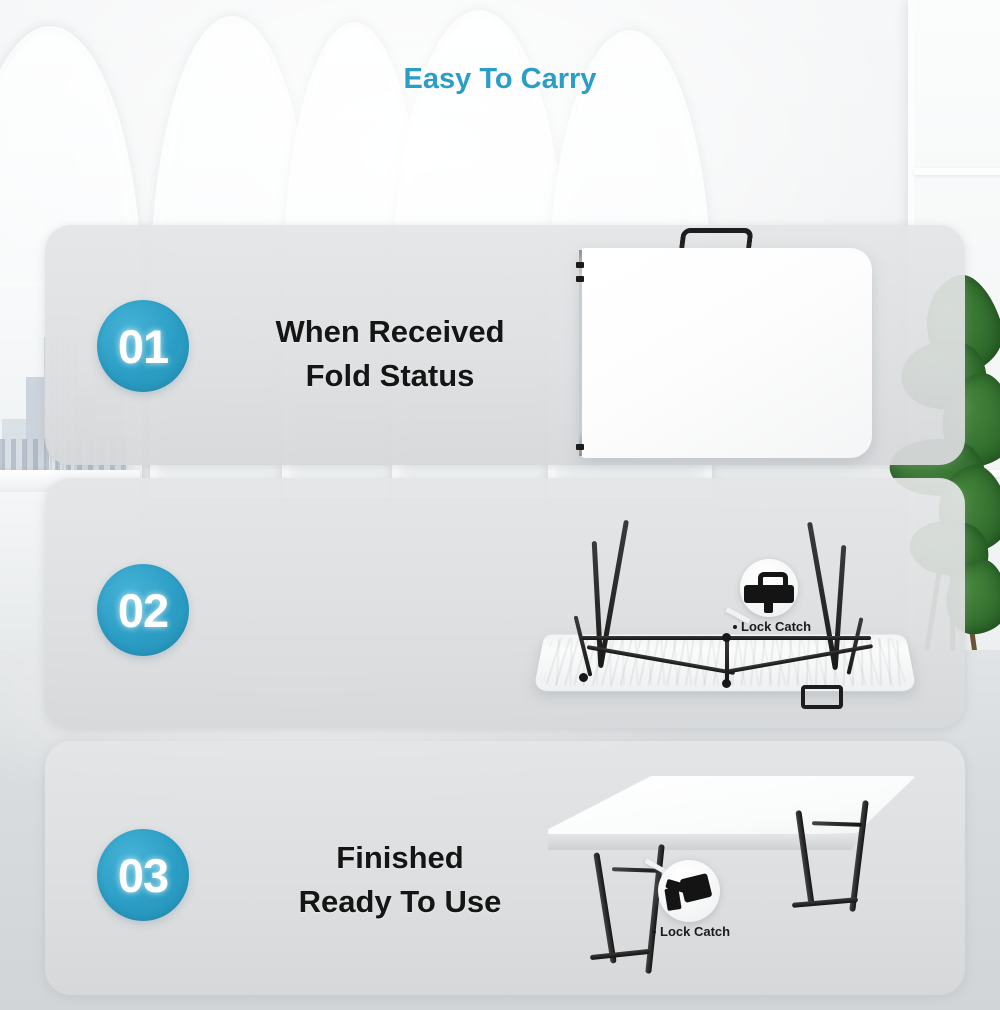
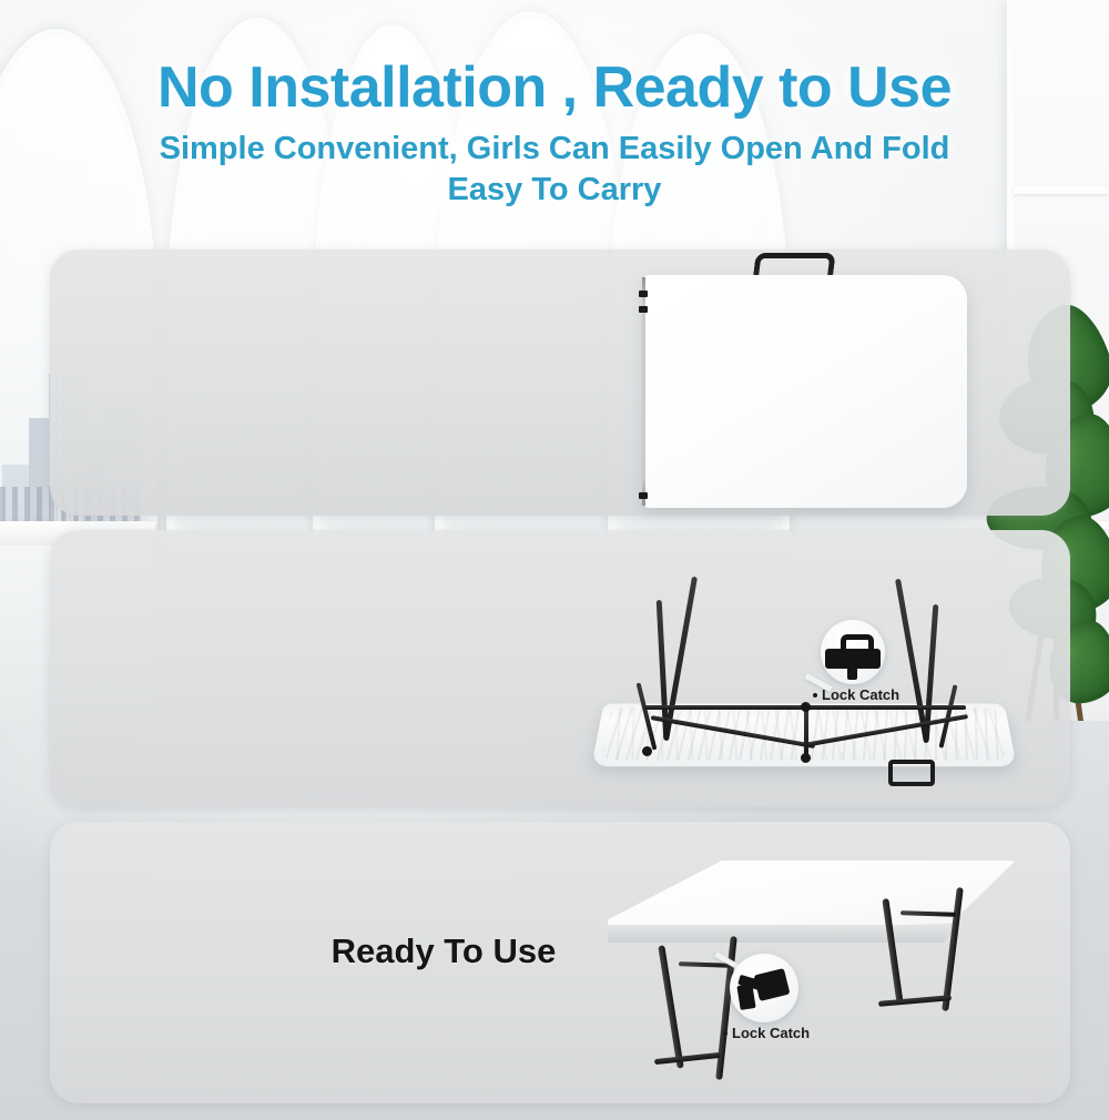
+ No Installation , Ready to Use
+ Simple Convenient, Girls Can Easily Open And Fold
  Easy To Carry
- 01
- 02
- 03
- When Received
- Fold Status
- Finished
  Ready To Use
  Lock Catch
  Lock Catch
